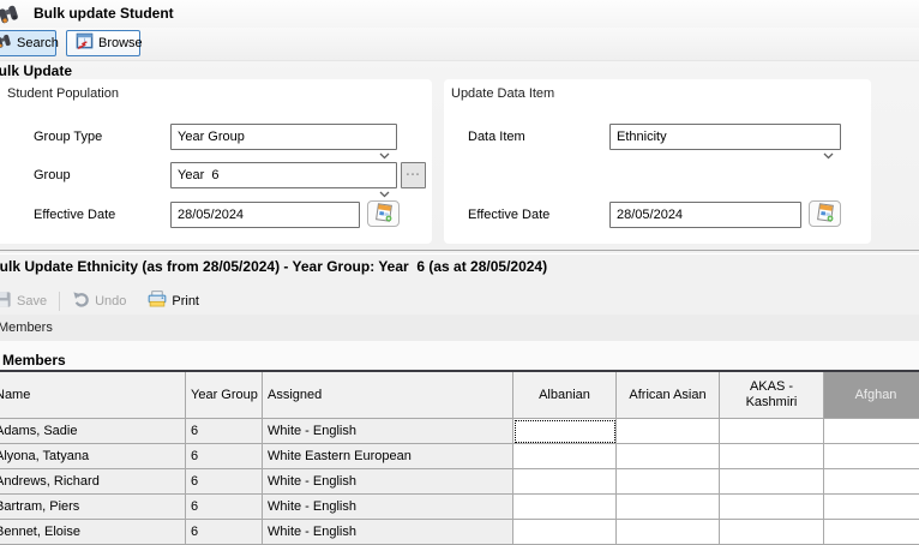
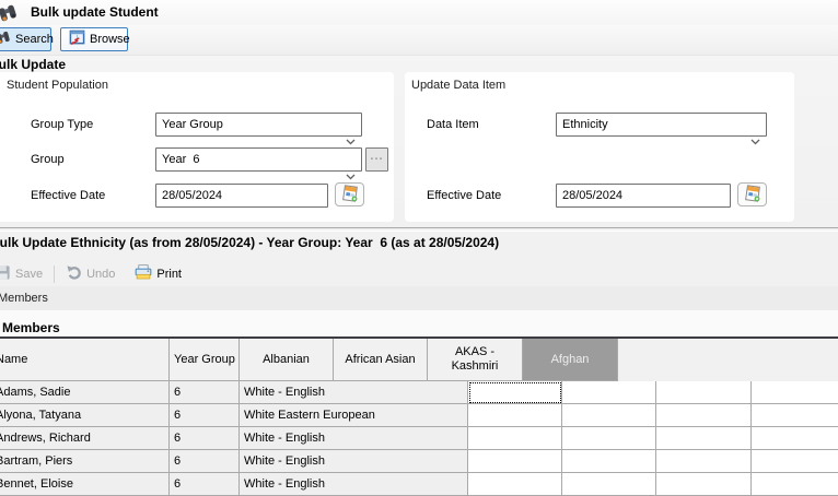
  Bulk update Student
  Search
  Browse
  ulk Update
  Student Population
  Group Type
  Year Group
  Group
  Year 6
  ...
  Effective Date
  28/05/2024
  Update Data Item
  Data Item
  Ethnicity
  Effective Date
  28/05/2024
  ulk Update Ethnicity (as from 28/05/2024) - Year Group: Year 6 (as at 28/05/2024)
  Save
  Undo
  Print
  Members
  Members
  ame
  Year Group
- Assigned
  Albanian
  African Asian
  AKAS - Kashmiri
  Afghan
  dams, Sadie
  6
  White - English
  lyona, Tatyana
  6
  White Eastern European
  ndrews, Richard
  6
  White - English
  artram, Piers
  6
  White - English
  ennet, Eloise
  6
  White - English
